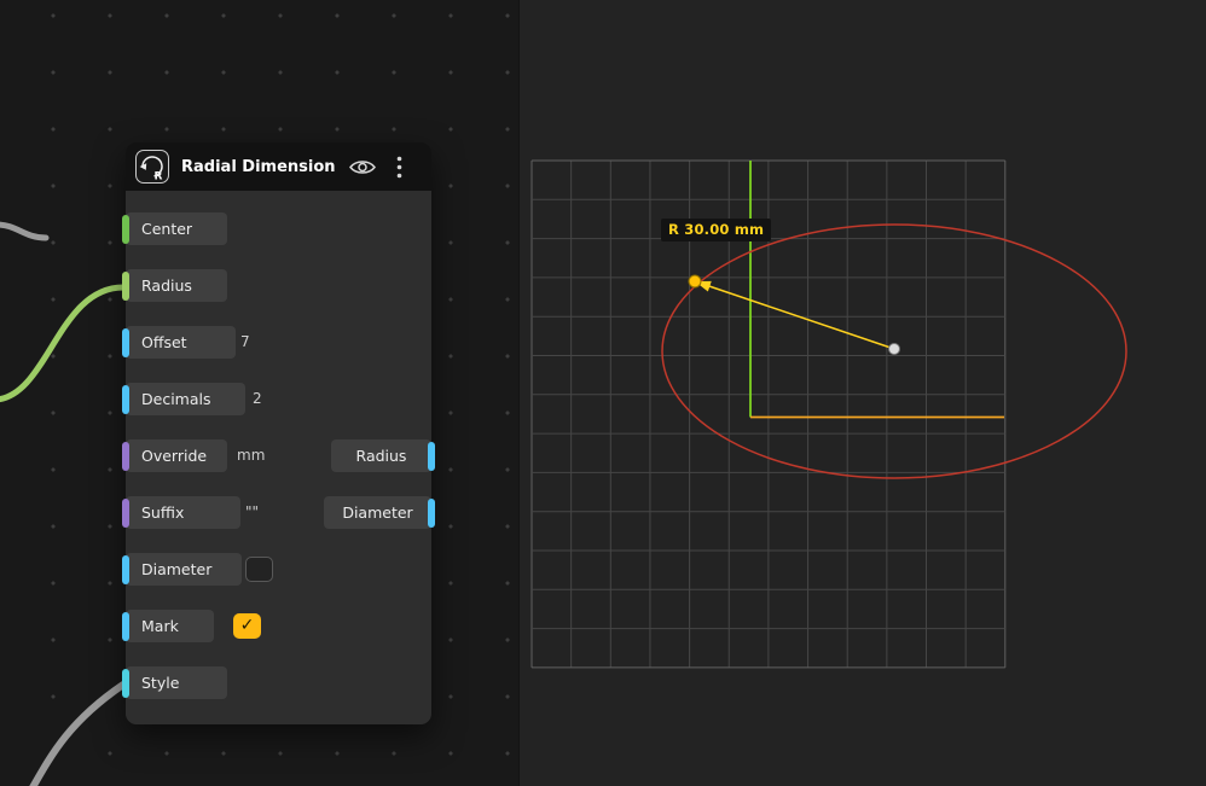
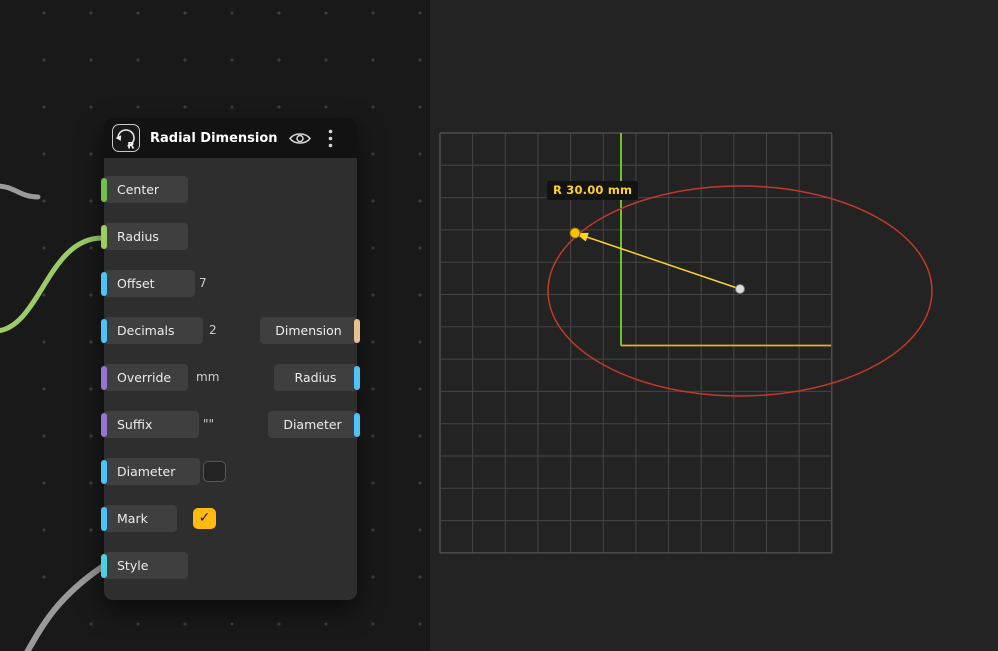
  R 30.00 mm
  R
  Radial Dimension
  Center
  Radius
  Offset
  7
  Decimals
  2
  Override
  mm
  Suffix
  ""
  Diameter
  Mark
  ✓
  Style
+ Dimension
  Radius
  Diameter
